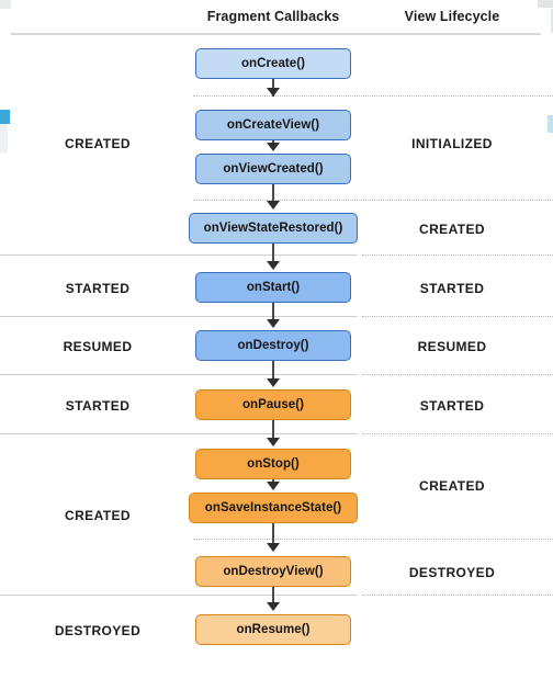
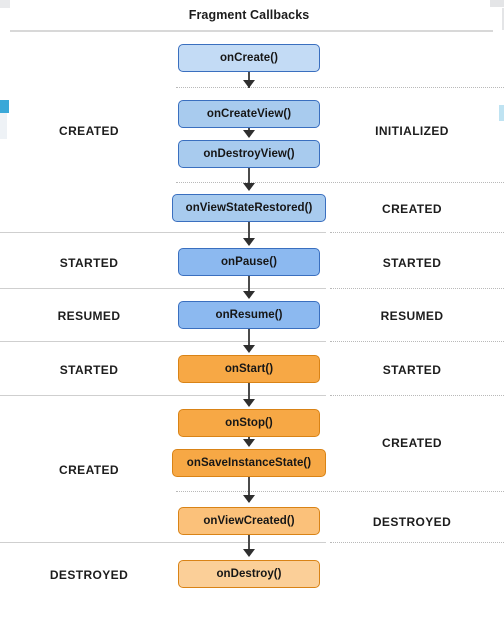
  Fragment Callbacks
- View Lifecycle
  onCreate()
  onCreateView()
- onViewCreated()
+ onDestroyView()
  onViewStateRestored()
- onStart()
+ onPause()
- onDestroy()
+ onResume()
- onPause()
+ onStart()
  onStop()
  onSaveInstanceState()
- onDestroyView()
+ onViewCreated()
- onResume()
+ onDestroy()
  CREATED
  STARTED
  RESUMED
  STARTED
  CREATED
  DESTROYED
  INITIALIZED
  CREATED
  STARTED
  RESUMED
  STARTED
  CREATED
  DESTROYED
